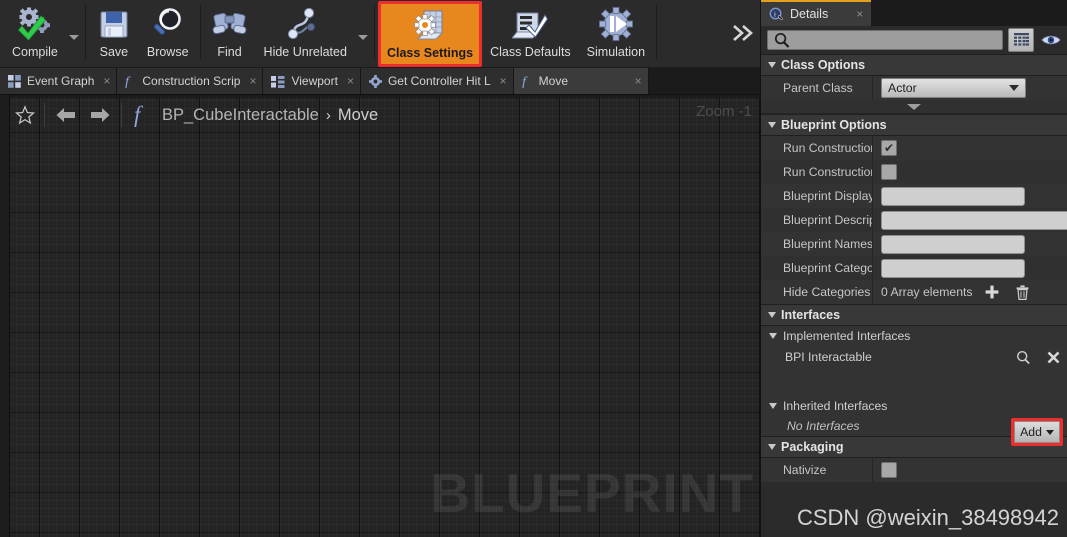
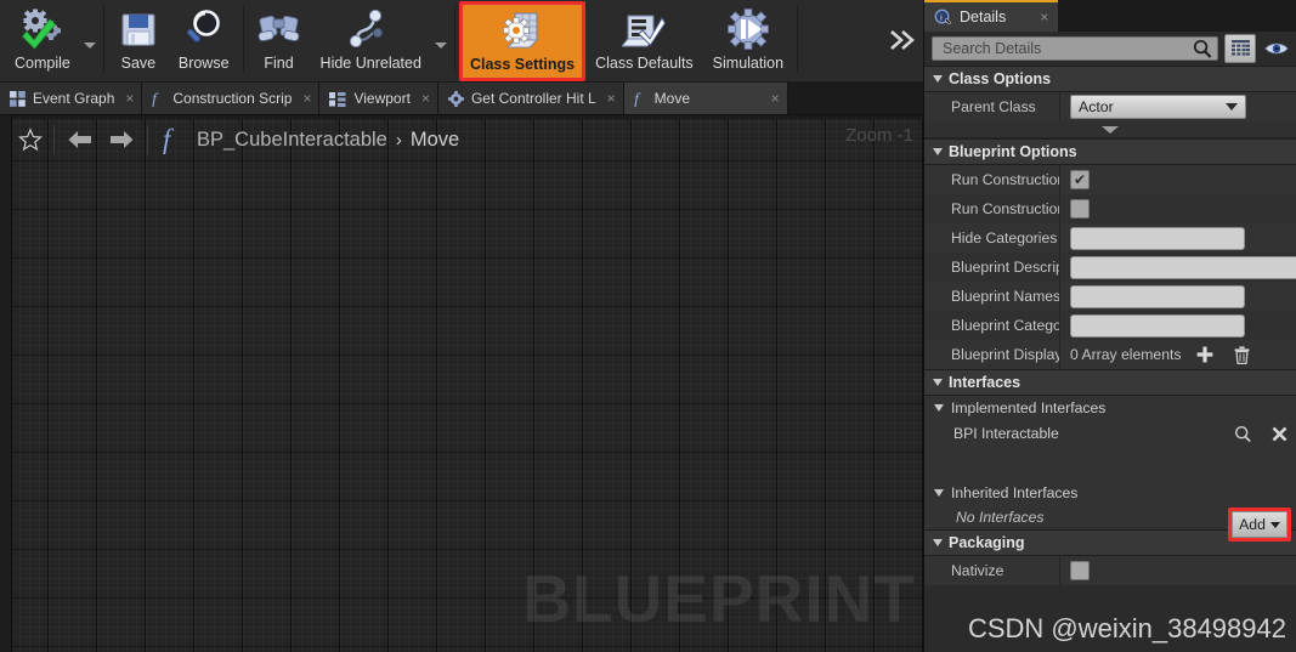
  Compile
  Save
  Browse
  Find
  Hide Unrelated
  Class Settings
  Class Defaults
  Simulation
  Event Graph
  ×
  f
  Construction Scrip
  ×
  Viewport
  ×
  Get Controller Hit L
  ×
  f
  Move
  ×
  f
  BP_CubeInteractable
  ›
  Move
  Zoom -1
  BLUEPRINT
  i
  Details
  ×
+ Search Details
  Class Options
  Parent Class
  Actor
  Blueprint Options
  Run Constructio
  ✔
  Run Constructio
- Blueprint Display
+ Hide Categories
  Blueprint Descrip
  Blueprint Names
  Blueprint Catego
- Hide Categories
+ Blueprint Display
  0 Array elements
  Interfaces
  Implemented Interfaces
  BPI Interactable
  Inherited Interfaces
  No Interfaces
  Packaging
  Nativize
  Add
  CSDN @weixin_38498942
